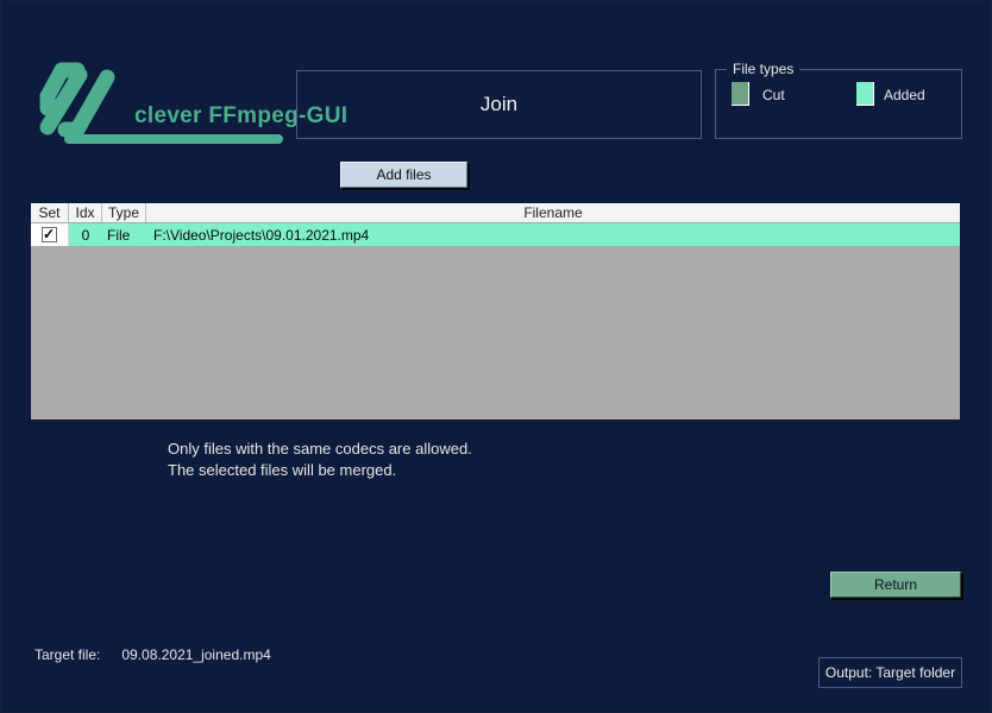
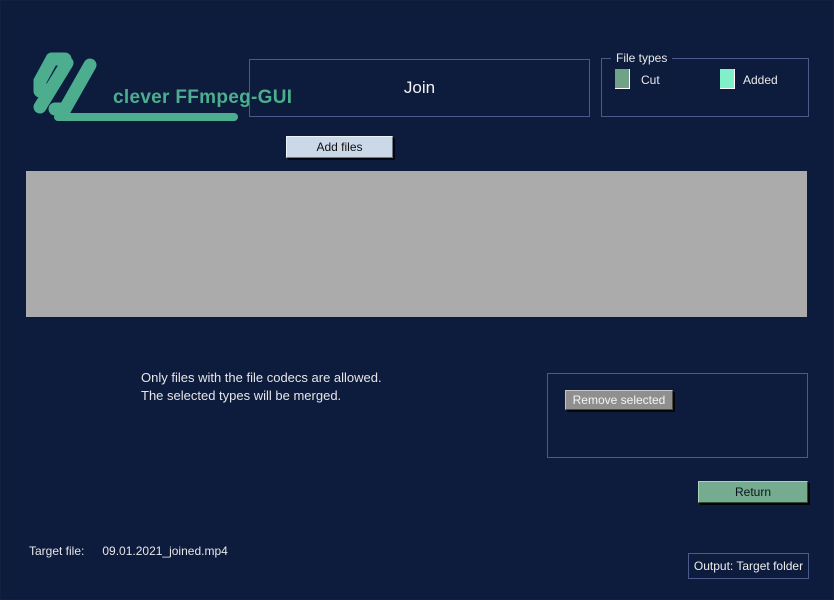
  clever FFmpeg-GUI
  Join
  File types
  Cut
  Added
  Add files
- Set
- Idx
- Type
- Filename
- 0
- File
- F:\Video\Projects\09.01.2021.mp4
- Only files with the same codecs are allowed.
+ Only files with the file codecs are allowed.
- The selected files will be merged.
+ The selected types will be merged.
+ Remove selected
  Return
  Target file:
- 09.08.2021_joined.mp4
+ 09.01.2021_joined.mp4
  Output: Target folder
